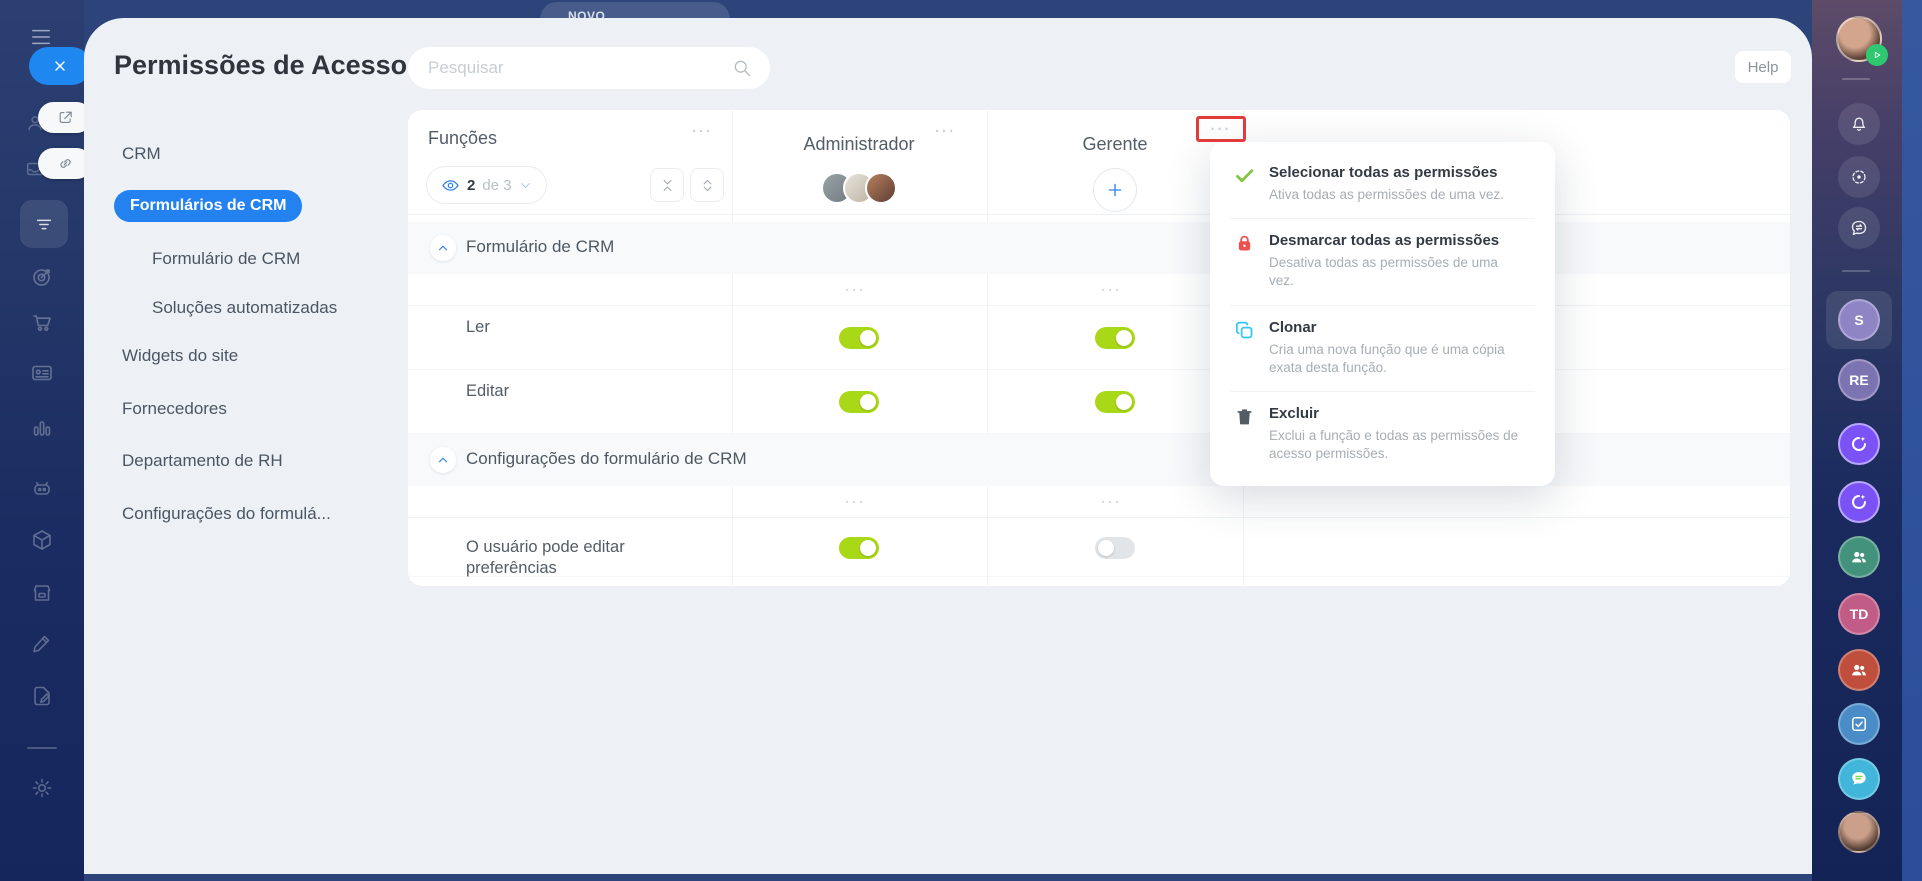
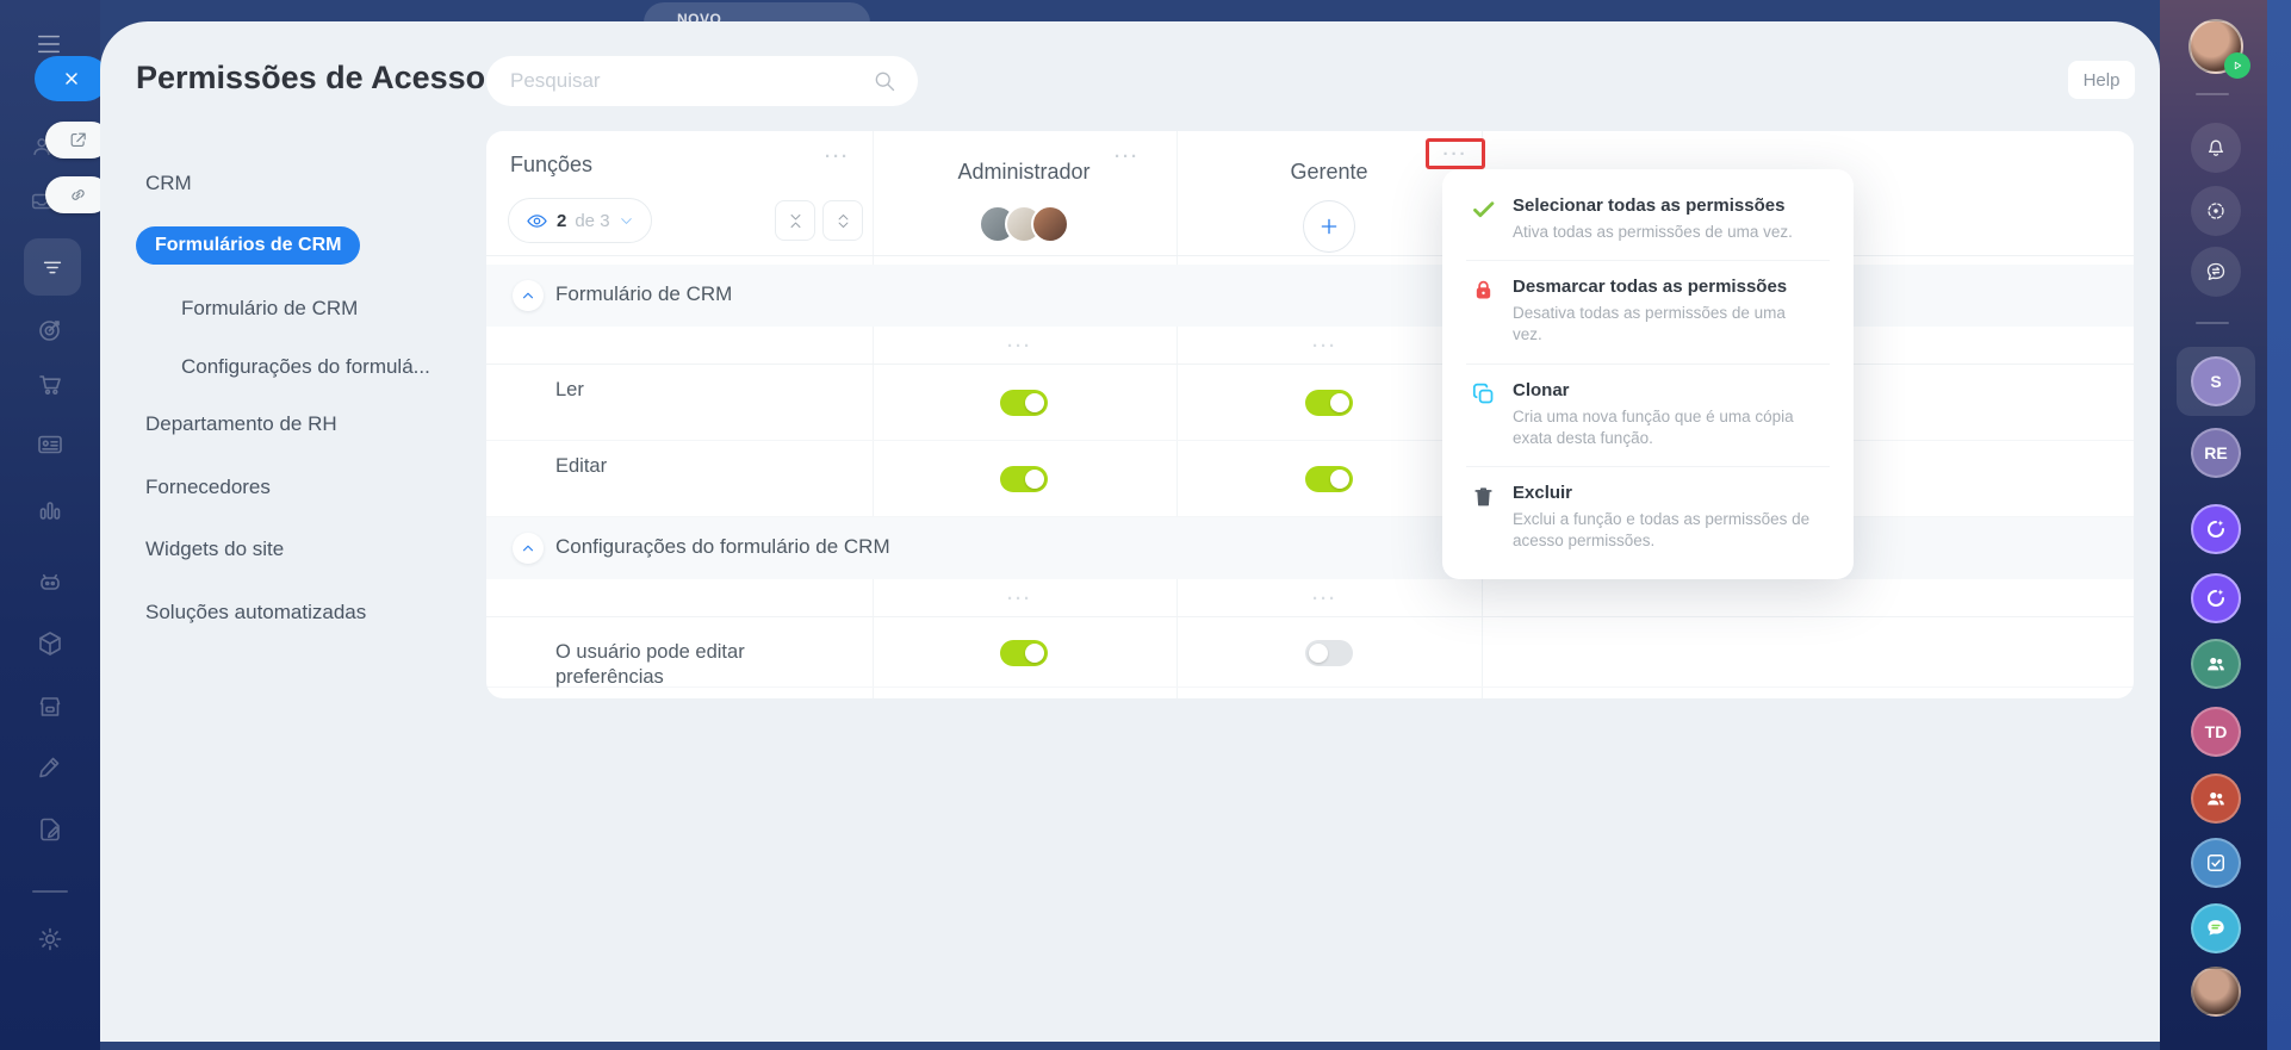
  NOVO
  Permissões de Acesso
  Pesquisar
  Help
  CRM
  Formulários de CRM
  Formulário de CRM
- Soluções automatizadas
+ Configurações do formulá...
- Widgets do site
+ Departamento de RH
  Fornecedores
- Departamento de RH
+ Widgets do site
- Configurações do formulá...
+ Soluções automatizadas
  Funções
  ···
  2
  de 3
  Administrador
  ···
  Gerente
  Formulário de CRM
  ···
  ···
  Ler
  Editar
  Configurações do formulário de CRM
  ···
  ···
  O usuário pode editar preferências
  Selecionar todas as permissões
  Ativa todas as permissões de uma vez.
  Desmarcar todas as permissões
  Desativa todas as permissões de uma vez.
  Clonar
  Cria uma nova função que é uma cópia exata desta função.
  Excluir
  Exclui a função e todas as permissões de acesso permissões.
  ···
  S
  RE
  TD
